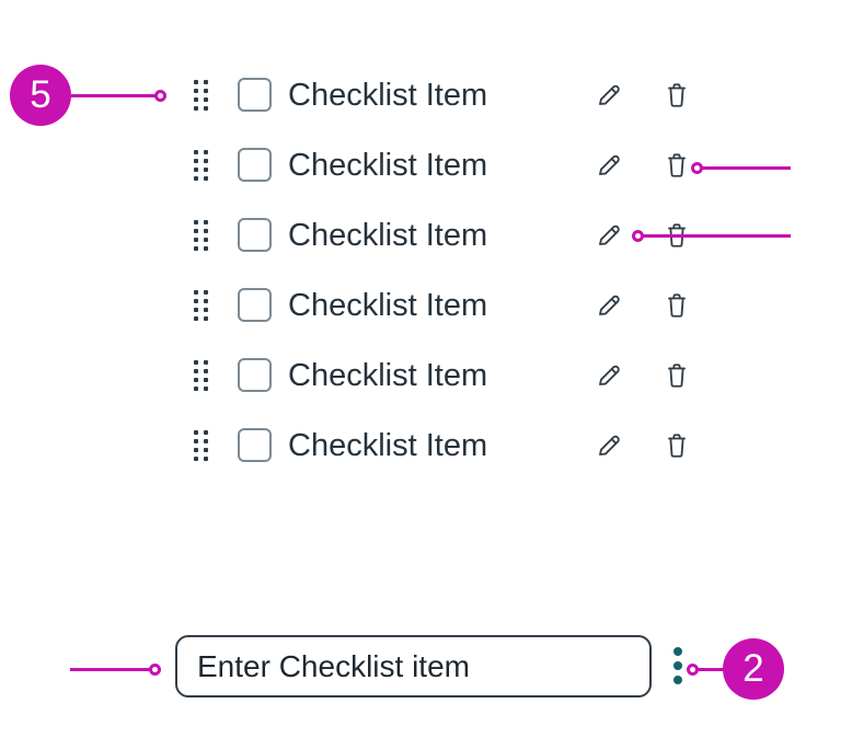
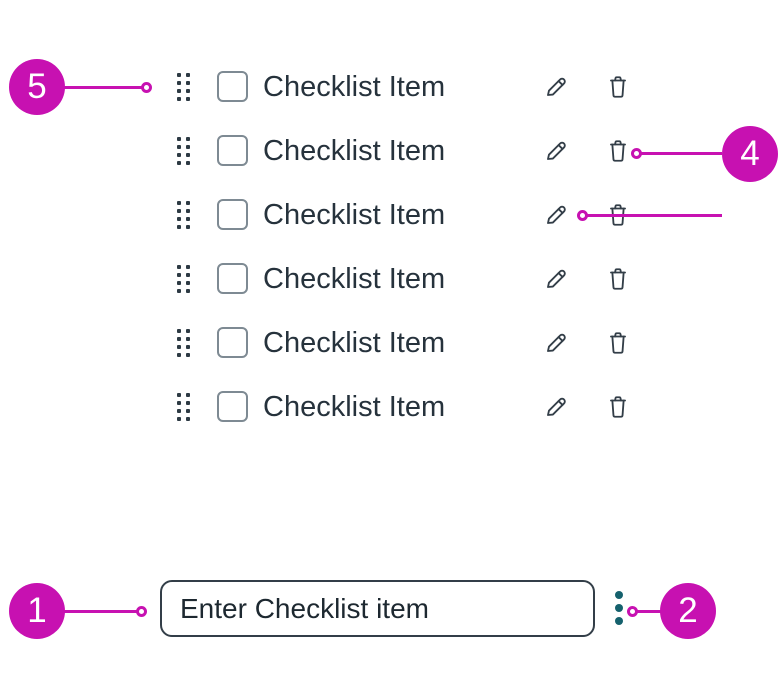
  Checklist Item
  Checklist Item
  Checklist Item
  Checklist Item
  Checklist Item
  Checklist Item
  Enter Checklist item
  5
+ 4
+ 1
  2
